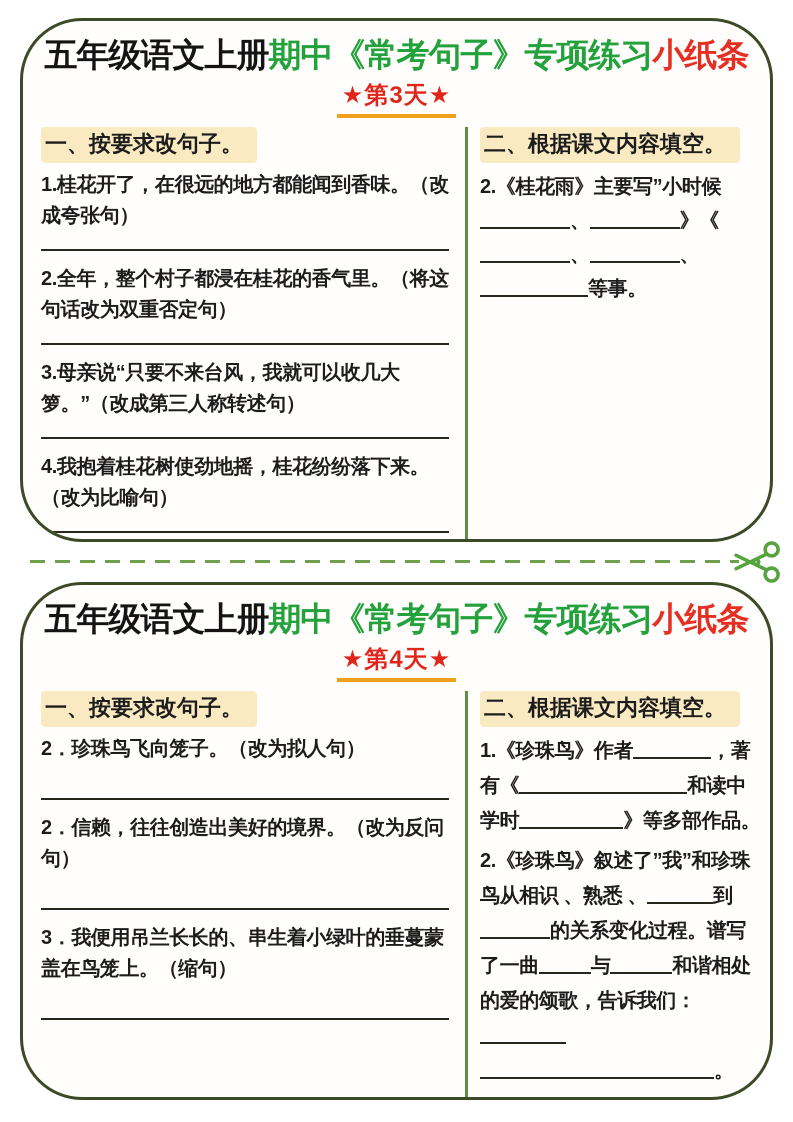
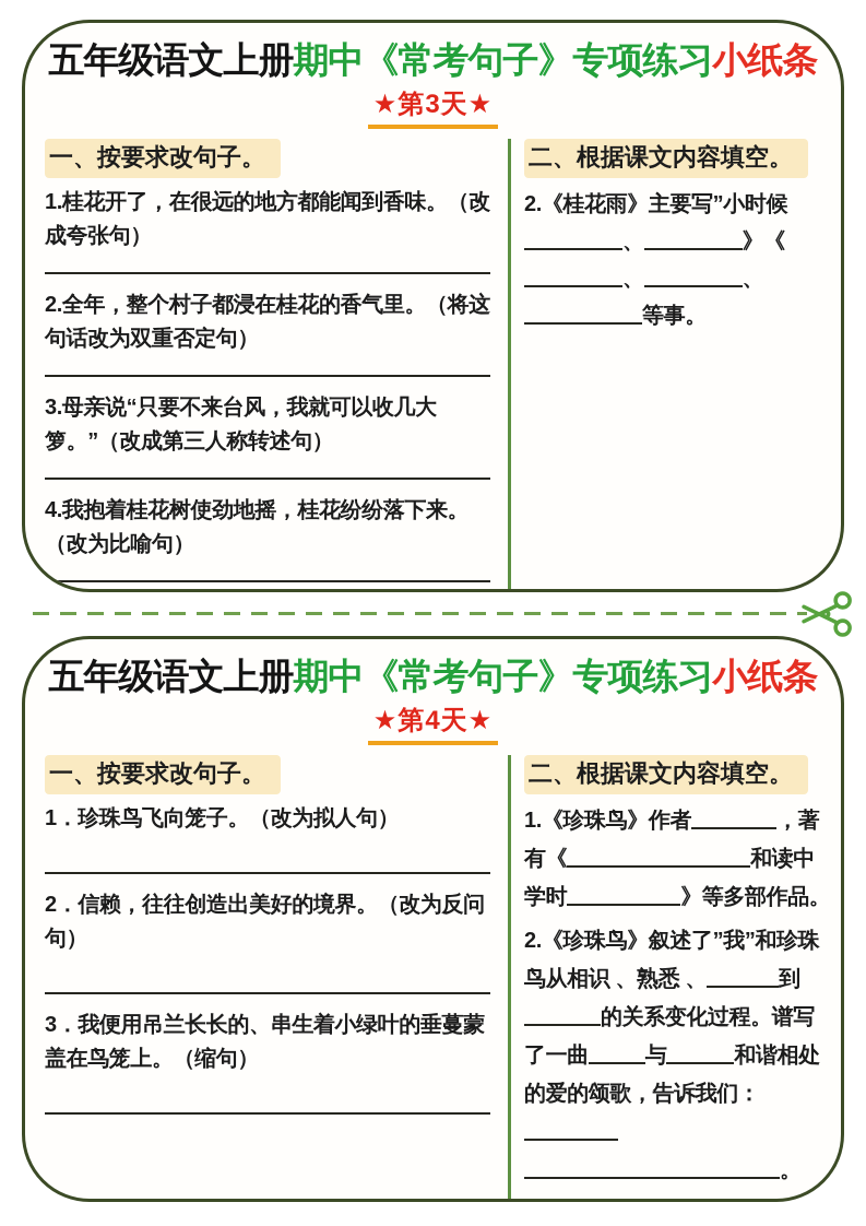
  五年级语文上册期中《常考句子》专项练习小纸条
  ★第3天★
  一、按要求改句子。
  1.桂花开了，在很远的地方都能闻到香味。（改成夸张句）
  2.全年，整个村子都浸在桂花的香气里。（将这句话改为双重否定句）
  3.母亲说“只要不来台风，我就可以收几大箩。”（改成第三人称转述句）
  4.我抱着桂花树使劲地摇，桂花纷纷落下来。（改为比喻句）
  二、根据课文内容填空。
  2.《桂花雨》主要写”小时候、 》《、 、等事。
  五年级语文上册期中《常考句子》专项练习小纸条
  ★第4天★
  一、按要求改句子。
- 2．珍珠鸟飞向笼子。（改为拟人句）
+ 1．珍珠鸟飞向笼子。（改为拟人句）
  2．信赖，往往创造出美好的境界。（改为反问句）
  3．我便用吊兰长长的、串生着小绿叶的垂蔓蒙盖在鸟笼上。（缩句）
  二、根据课文内容填空。
  1.《珍珠鸟》作者 ，著有《 和读中学时 》等多部作品。
  2.《珍珠鸟》叙述了”我”和珍珠鸟从相识 、熟悉 、 到的关系变化过程。谱写了一曲 与 和谐相处的爱的颂歌，告诉我们：。
